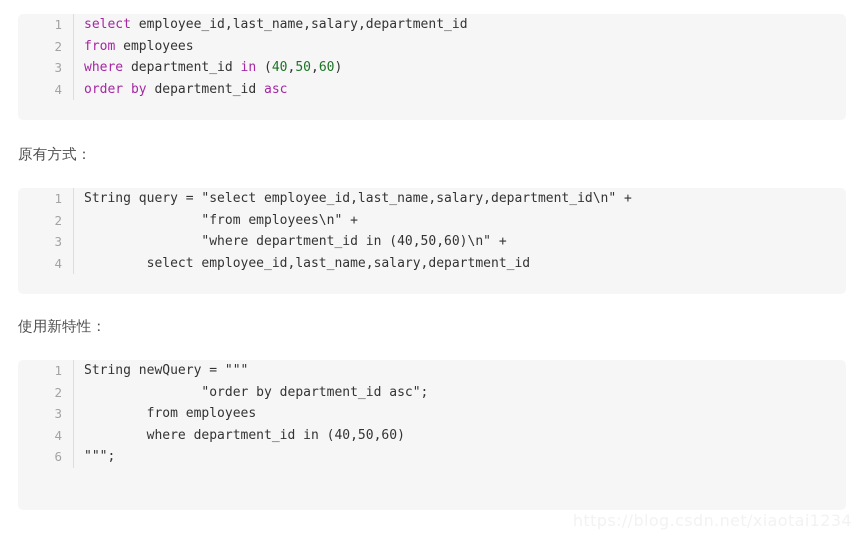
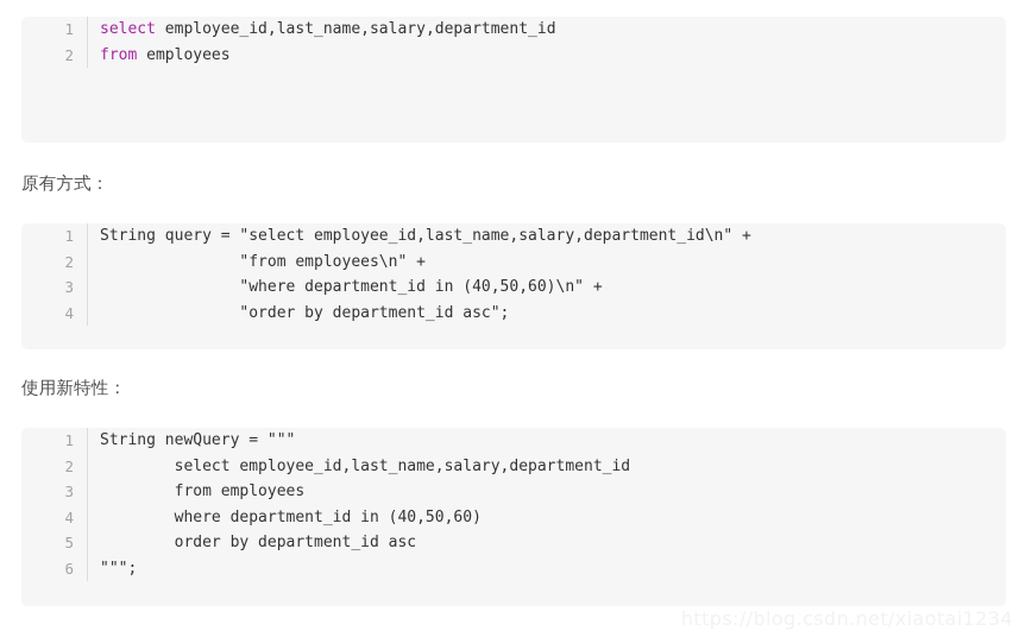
  1	select employee_id,last_name,salary,department_id
  2	from employees
- 3	where department_id in (40,50,60)
- 4	order by department_id asc
  原有方式：
  1	String query = "select employee_id,last_name,salary,department_id\n" +
  2	"from employees\n" +
  3	"where department_id in (40,50,60)\n" +
- 4	select employee_id,last_name,salary,department_id
+ 4	"order by department_id asc";
  使用新特性：
  1	String newQuery = """
- 2	"order by department_id asc";
+ 2	select employee_id,last_name,salary,department_id
  3	from employees
  4	where department_id in (40,50,60)
+ 5	order by department_id asc
  6	""";
